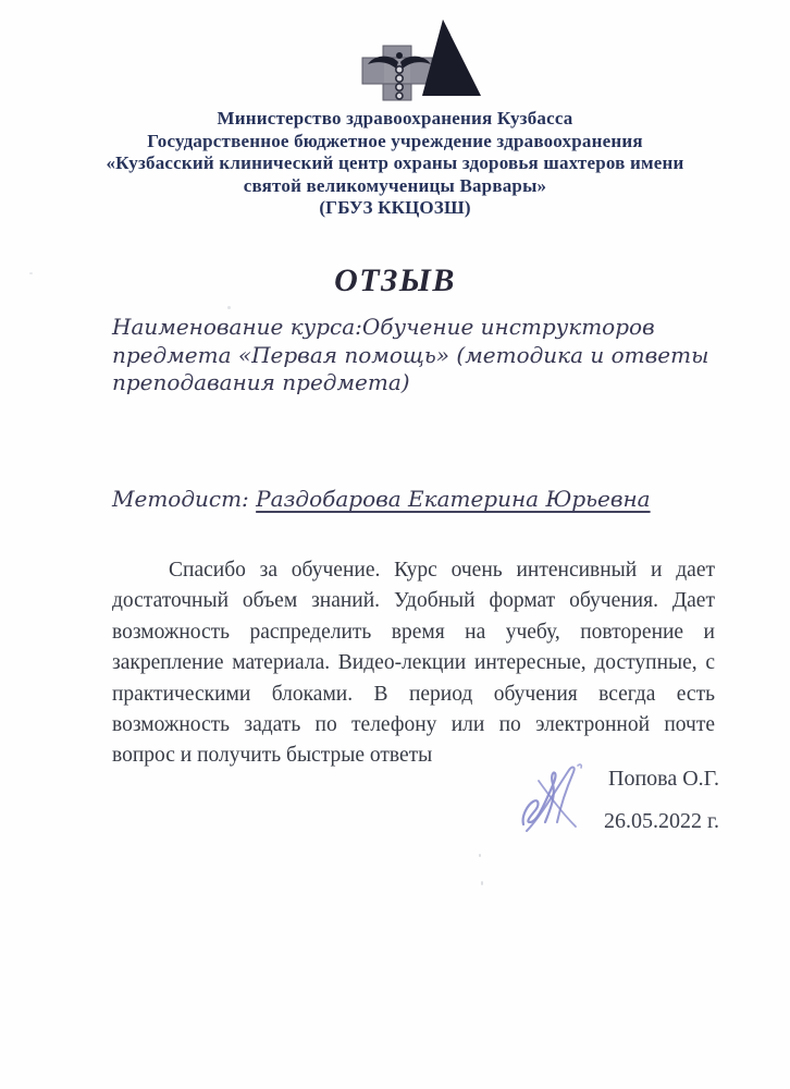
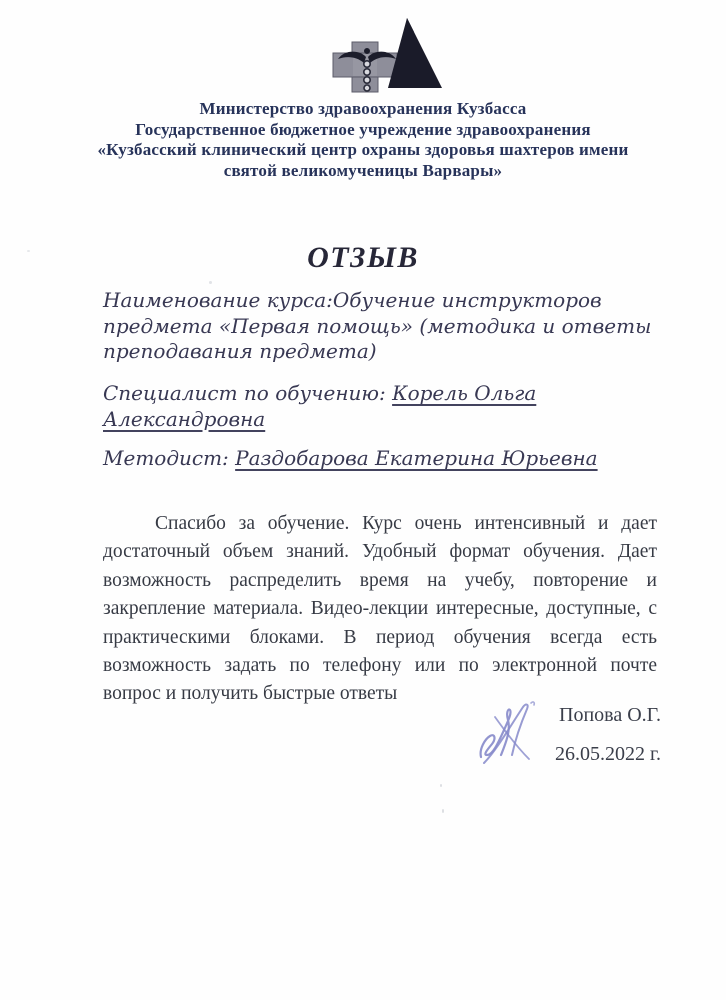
  Министерство здравоохранения Кузбасса
  Государственное бюджетное учреждение здравоохранения
  «Кузбасский клинический центр охраны здоровья шахтеров имени
  святой великомученицы Варвары»
- (ГБУЗ ККЦОЗШ)
  ОТЗЫВ
  Наименование курса:Обучение инструкторов предмета «Первая помощь» (методика и ответы преподавания предмета)
+ Специалист по обучению: Корель Ольга Александровна
  Методист: Раздобарова Екатерина Юрьевна
  Спасибо за обучение. Курс очень интенсивный и дает достаточный объем знаний. Удобный формат обучения. Дает возможность распределить время на учебу, повторение и закрепление материала. Видео-лекции интересные, доступные, с практическими блоками. В период обучения всегда есть возможность задать по телефону или по электронной почте вопрос и получить быстрые ответы
  Попова О.Г.
  26.05.2022 г.
